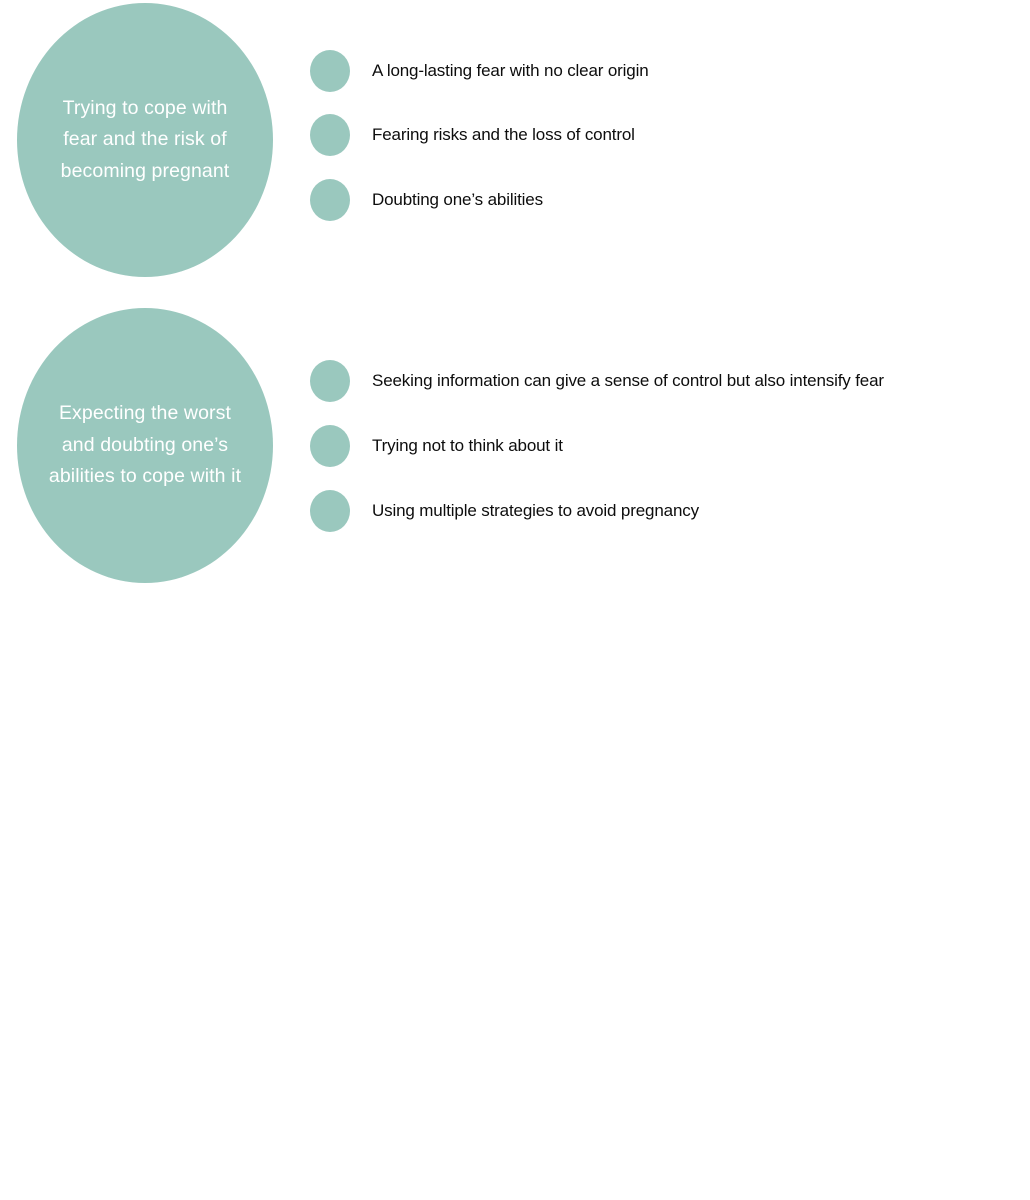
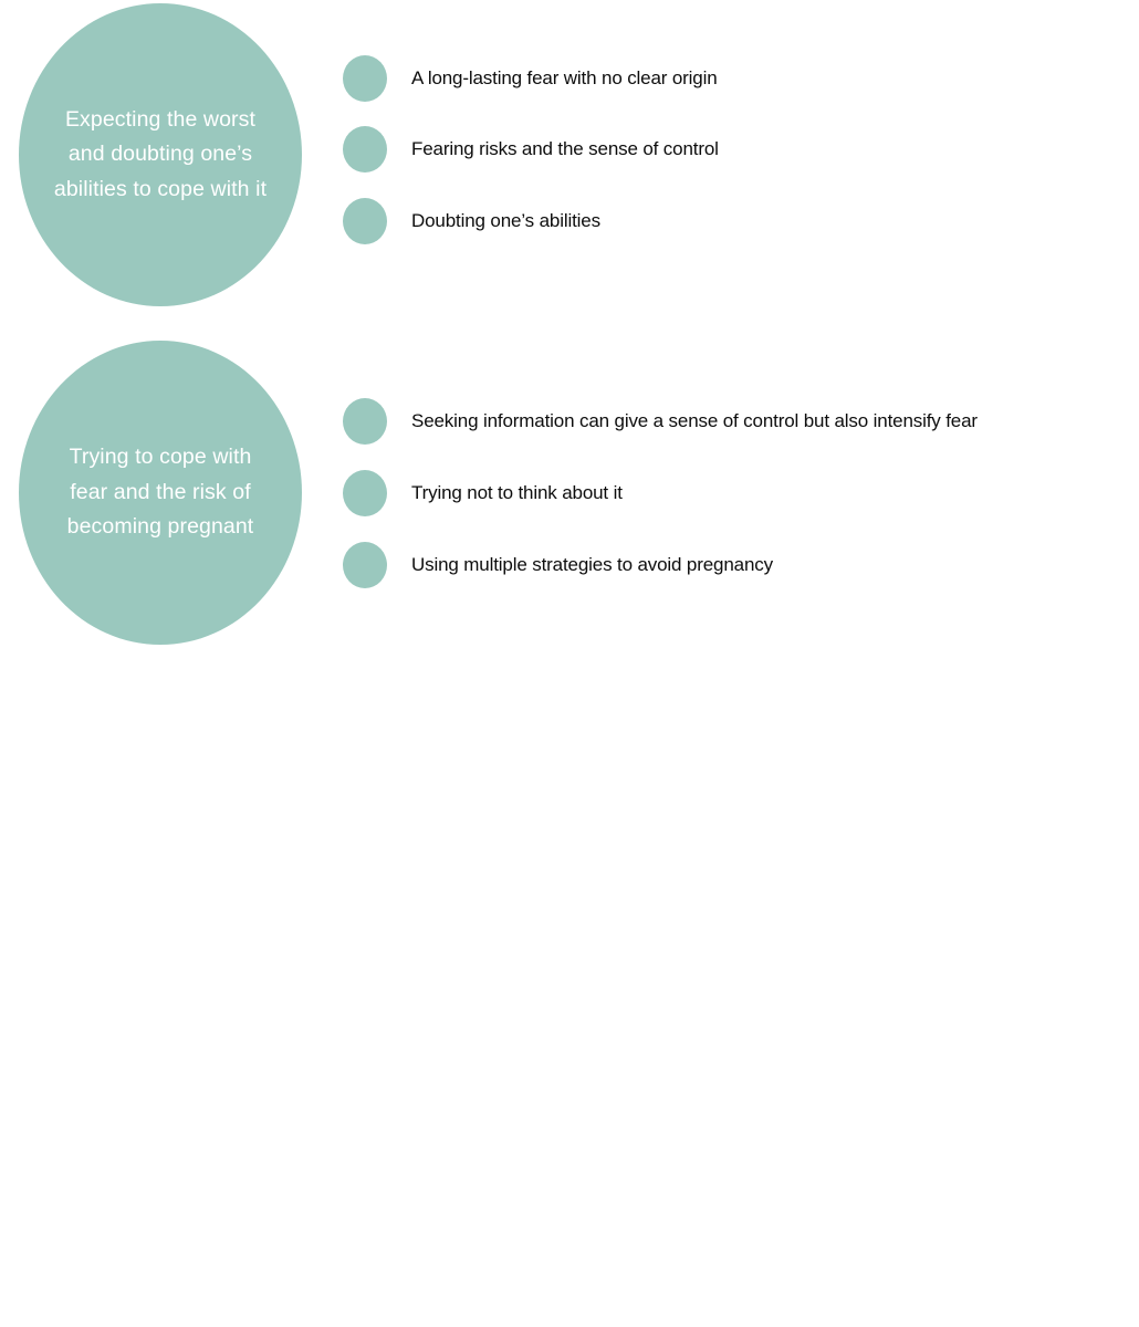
- Trying to cope with fear and the risk of becoming pregnant
+ Expecting the worst and doubting one’s abilities to cope with it
  A long-lasting fear with no clear origin
- Fearing risks and the loss of control
+ Fearing risks and the sense of control
  Doubting one’s abilities
- Expecting the worst and doubting one’s abilities to cope with it
+ Trying to cope with fear and the risk of becoming pregnant
  Seeking information can give a sense of control but also intensify fear
  Trying not to think about it
  Using multiple strategies to avoid pregnancy
